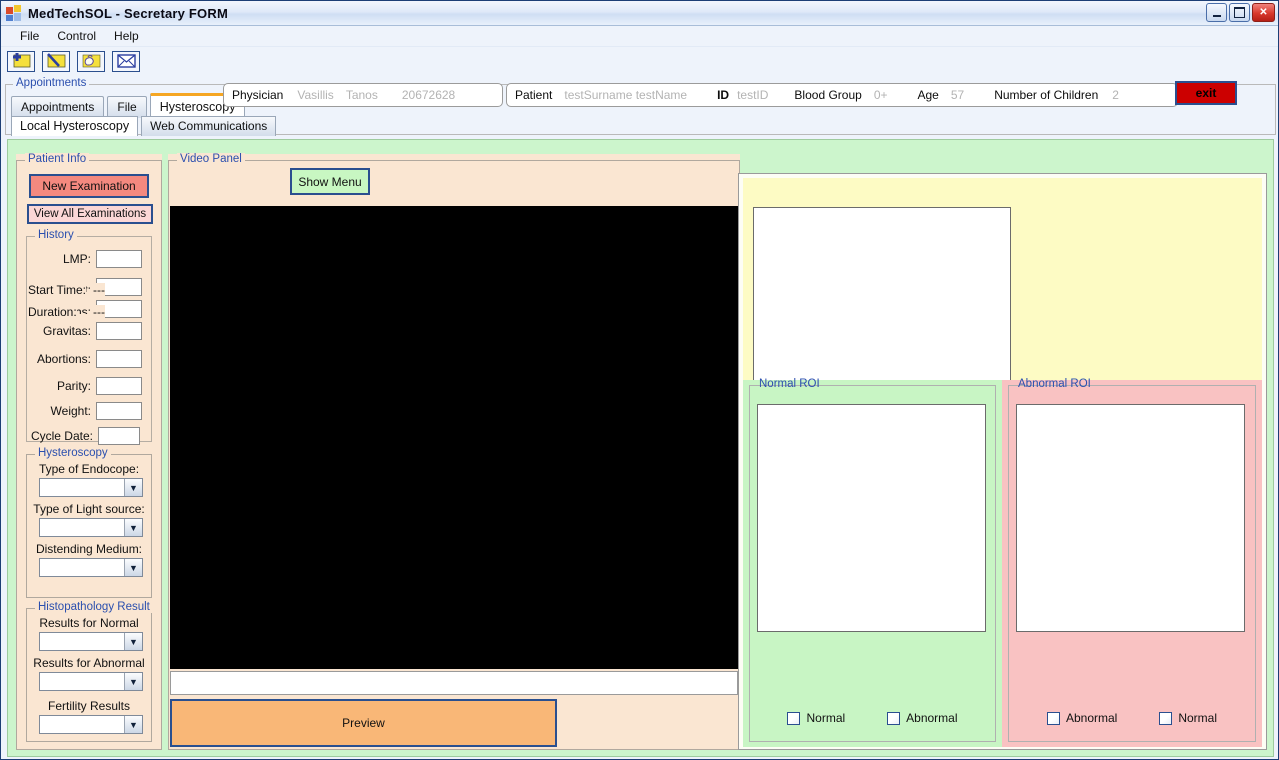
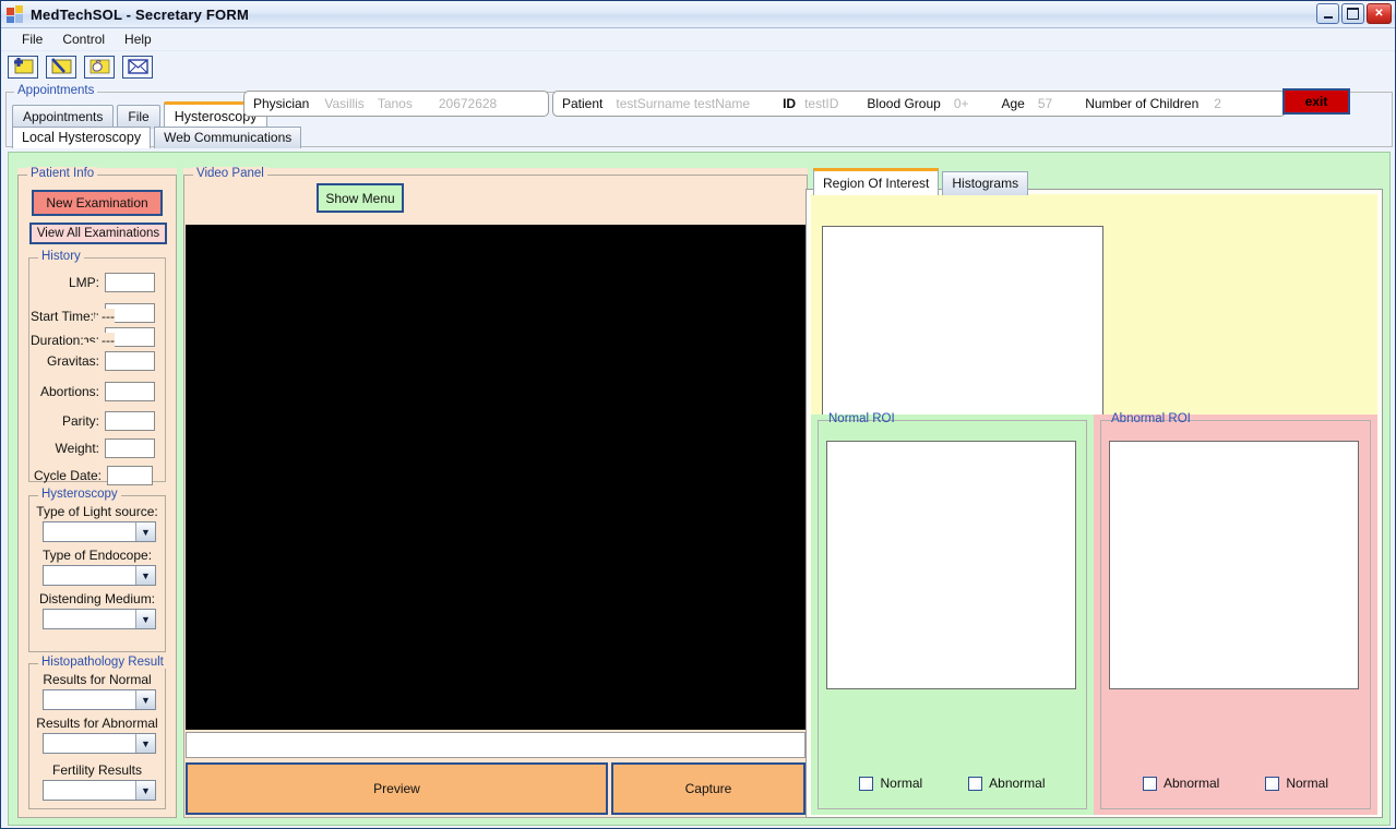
  MedTechSOL - Secretary FORM
  ✕
  File
  Control
  Help
  Appointments
  Appointments
  File
  Hysteroscopy
  Local Hysteroscopy
  Web Communications
  Physician
  Vasillis
  Tanos
  20672628
  Patient
  testSurname testName
  ID
  testID
  Blood Group
  0+
  Age
  57
  Number of Children
  2
  exit
  Patient Info
  New Examination
  View All Examinations
  History
  LMP:
  Gravitas:
  Abortions:
  Parity:
  Weight:
  Cycle Date:
  Start Time:
  ---
  Duration:
  ---
  Hysteroscopy
- Type of Endocope:
+ Type of Light source:
  ▼
- Type of Light source:
+ Type of Endocope:
  ▼
  Distending Medium:
  ▼
  Histopathology Result
  Results for Normal
  ▼
  Results for Abnormal
  ▼
  Fertility Results
  ▼
  Video Panel
  Show Menu
  Preview
+ Capture
+ Region Of Interest
+ Histograms
  Normal ROI
  Normal
  Abnormal
  Abnormal ROI
  Abnormal
  Normal
